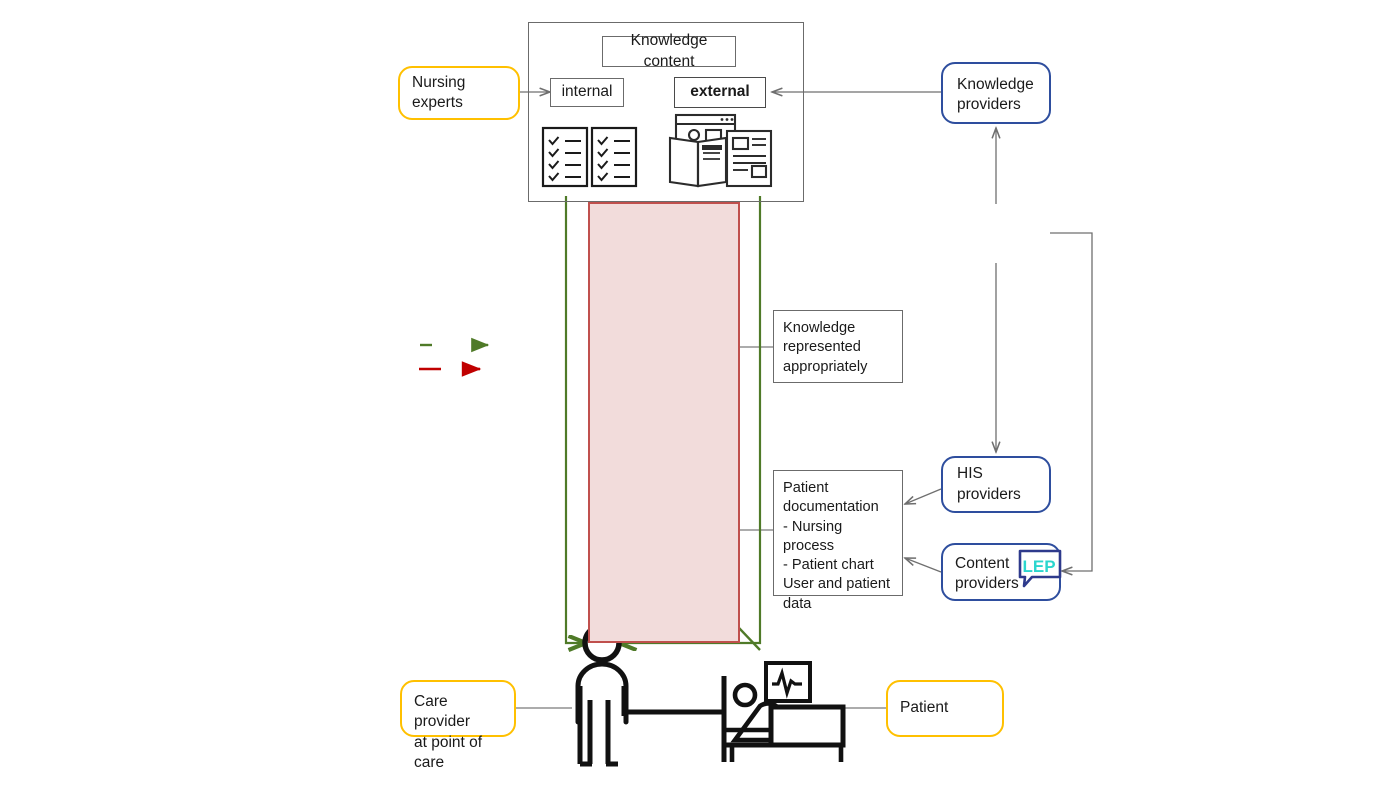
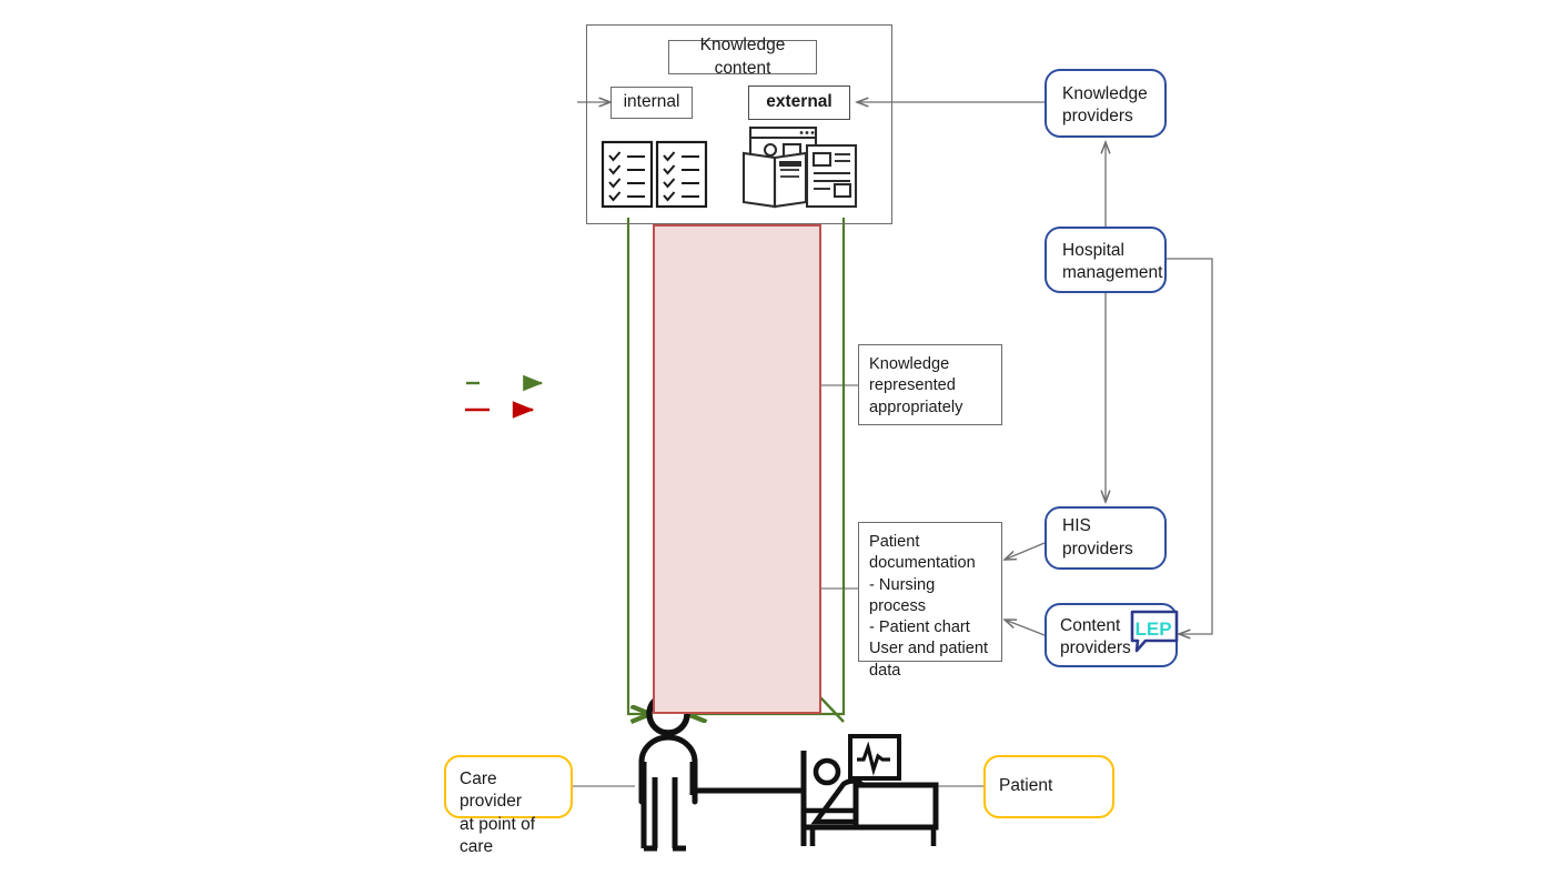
  Knowledge content
  internal
  external
  Knowledge
  represented
  appropriately
  Patient
  documentation
  - Nursing process
  - Patient chart
  User and patient
  data
- Nursing experts
  Care provider
  at point of care
  Patient
  Knowledge
  providers
+ Hospital
+ management
  HIS providers
  Content
  providers
  LEP
